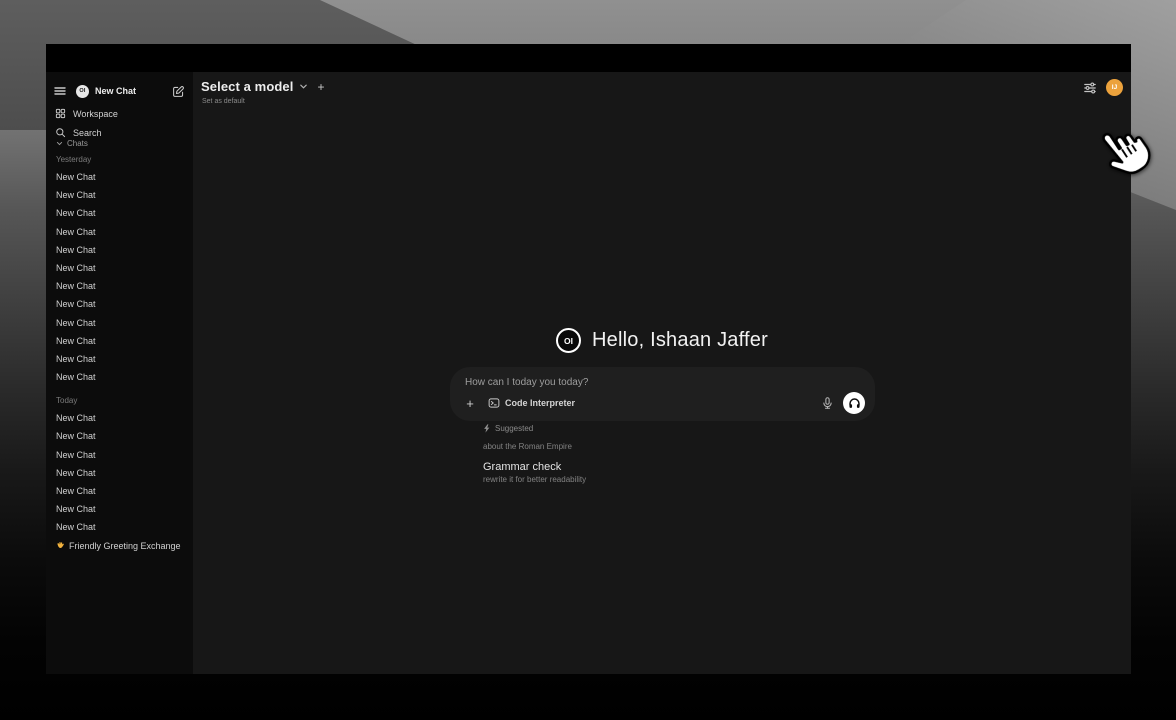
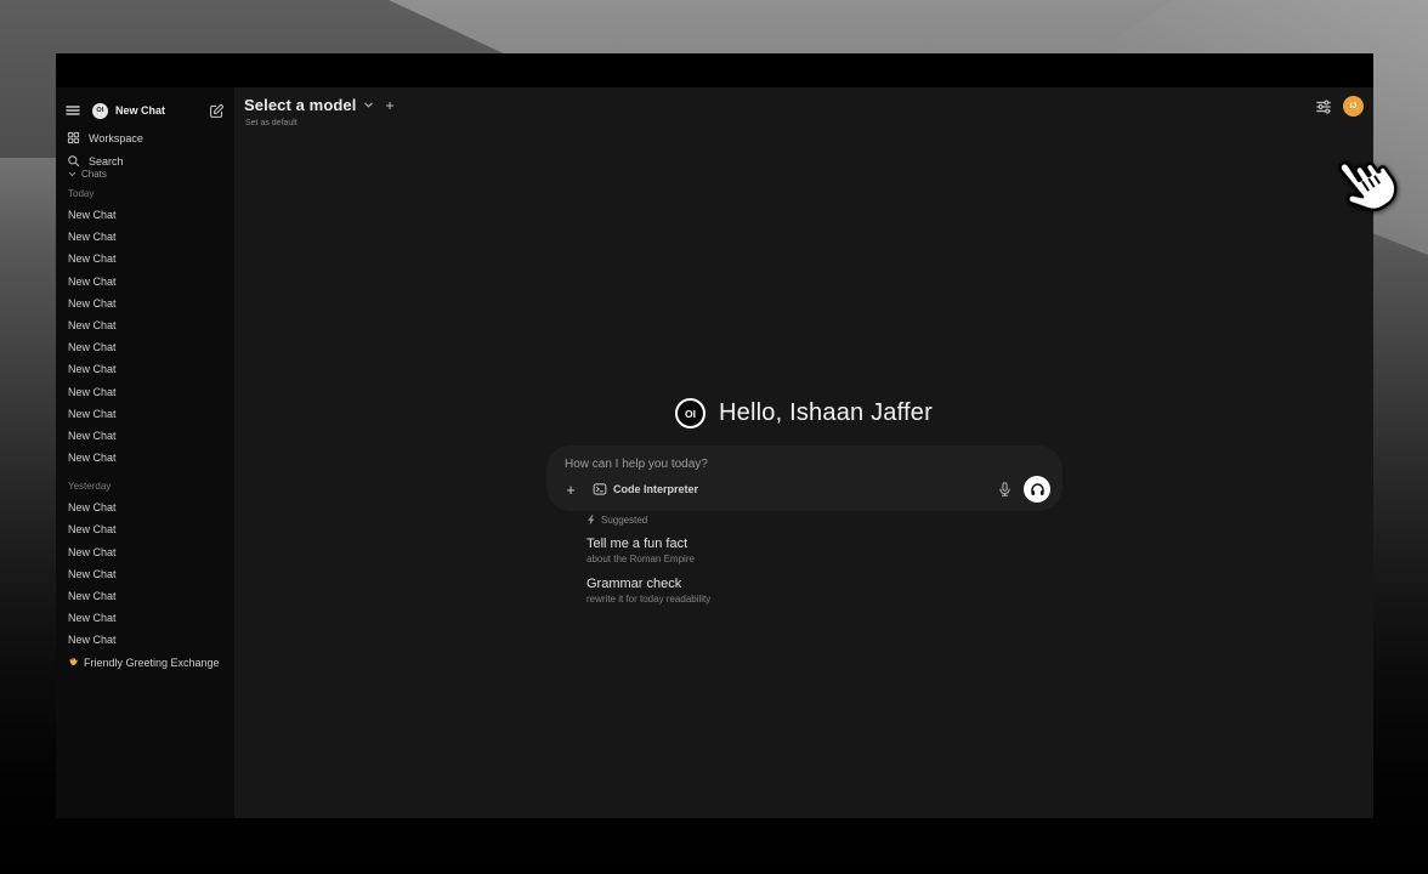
  New Chat
  Workspace
  Search
  Chats
- Yesterday
+ Today
  New Chat
  New Chat
  New Chat
  New Chat
  New Chat
  New Chat
  New Chat
  New Chat
  New Chat
  New Chat
  New Chat
  New Chat
- Today
+ Yesterday
  New Chat
  New Chat
  New Chat
  New Chat
  New Chat
  New Chat
  New Chat
  Friendly Greeting Exchange
  Select a model
  +
  OI
  Hello, Ishaan Jaffer
- How can I today you today?
+ How can I help you today?
  +
  Code Interpreter
  Suggested
+ Tell me a fun fact
  about the Roman Empire
  Grammar check
- rewrite it for better readability
+ rewrite it for today readability
